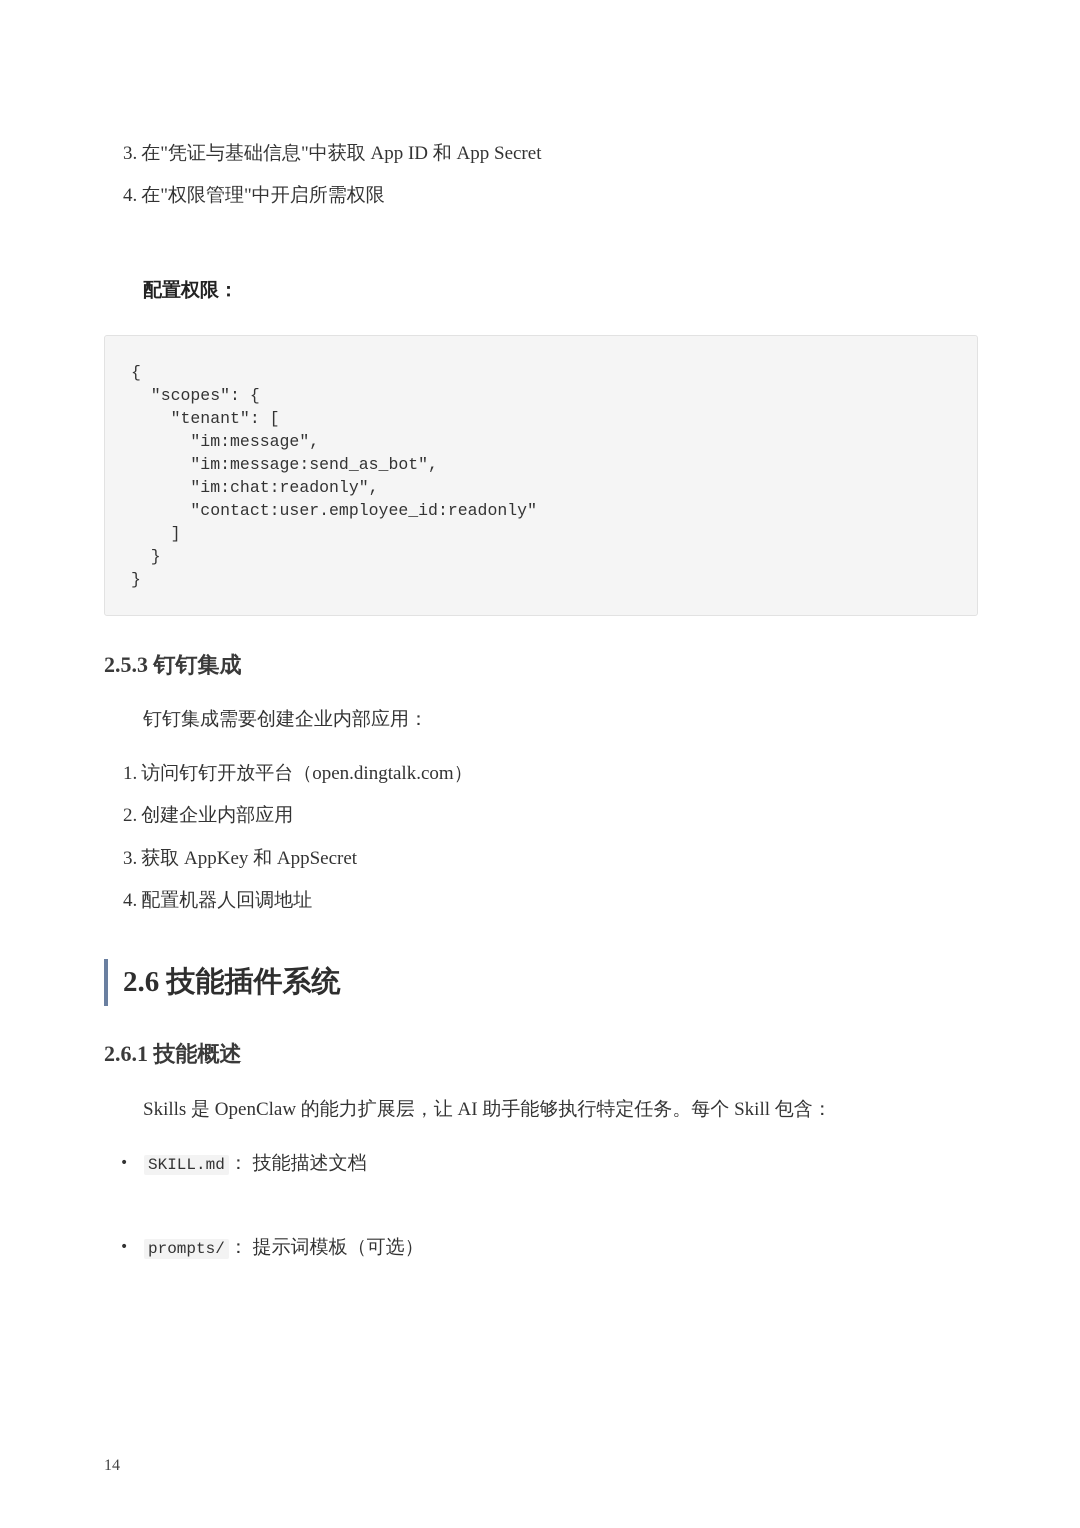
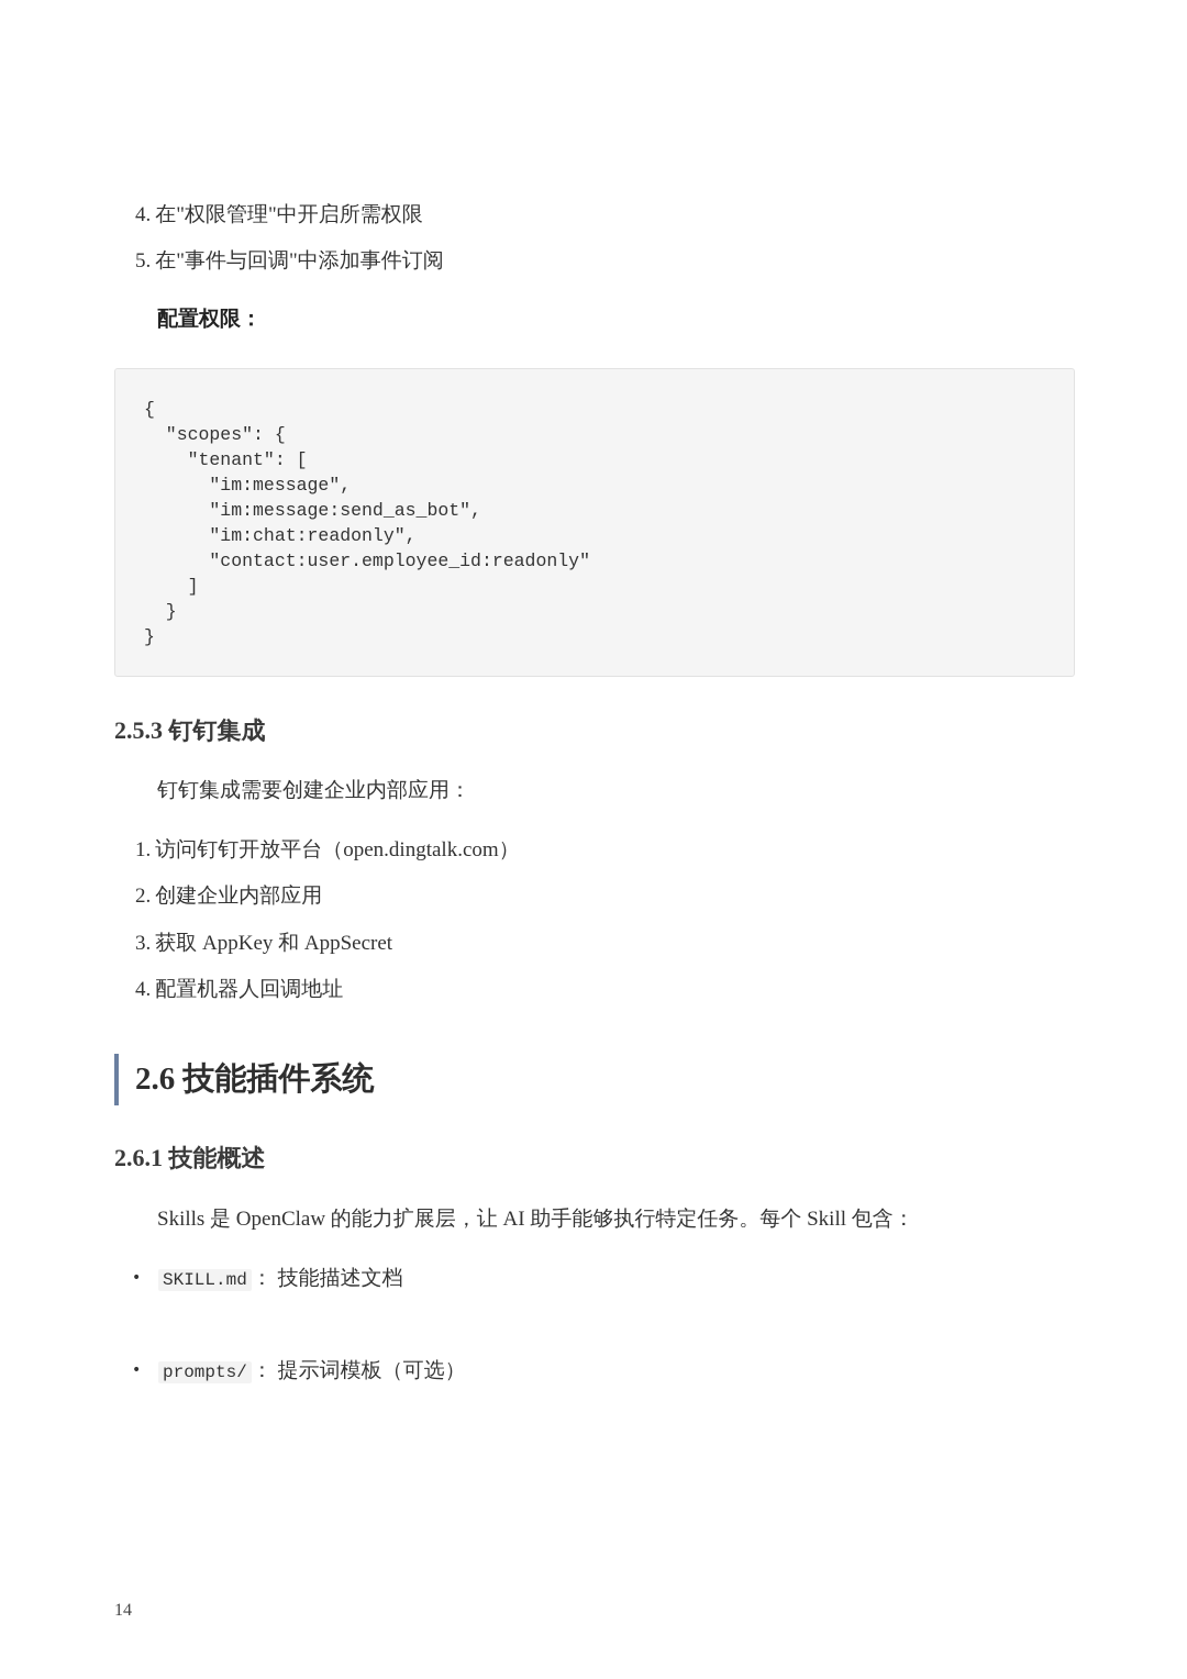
- 3. 在"凭证与基础信息"中获取 App ID 和 App Secret
  4. 在"权限管理"中开启所需权限
+ 5. 在"事件与回调"中添加事件订阅
  配置权限：
  {
  "scopes": {
  "tenant": [
  "im:message",
  "im:message:send_as_bot",
  "im:chat:readonly",
  "contact:user.employee_id:readonly"
  ]
  }
  }
  2.5.3 钉钉集成
  钉钉集成需要创建企业内部应用：
  1. 访问钉钉开放平台（open.dingtalk.com）
  2. 创建企业内部应用
  3. 获取 AppKey 和 AppSecret
  4. 配置机器人回调地址
  2.6 技能插件系统
  2.6.1 技能概述
  Skills 是 OpenClaw 的能力扩展层，让 AI 助手能够执行特定任务。每个 Skill 包含：
  • SKILL.md ： 技能描述文档
  • prompts/ ： 提示词模板（可选）
  14
